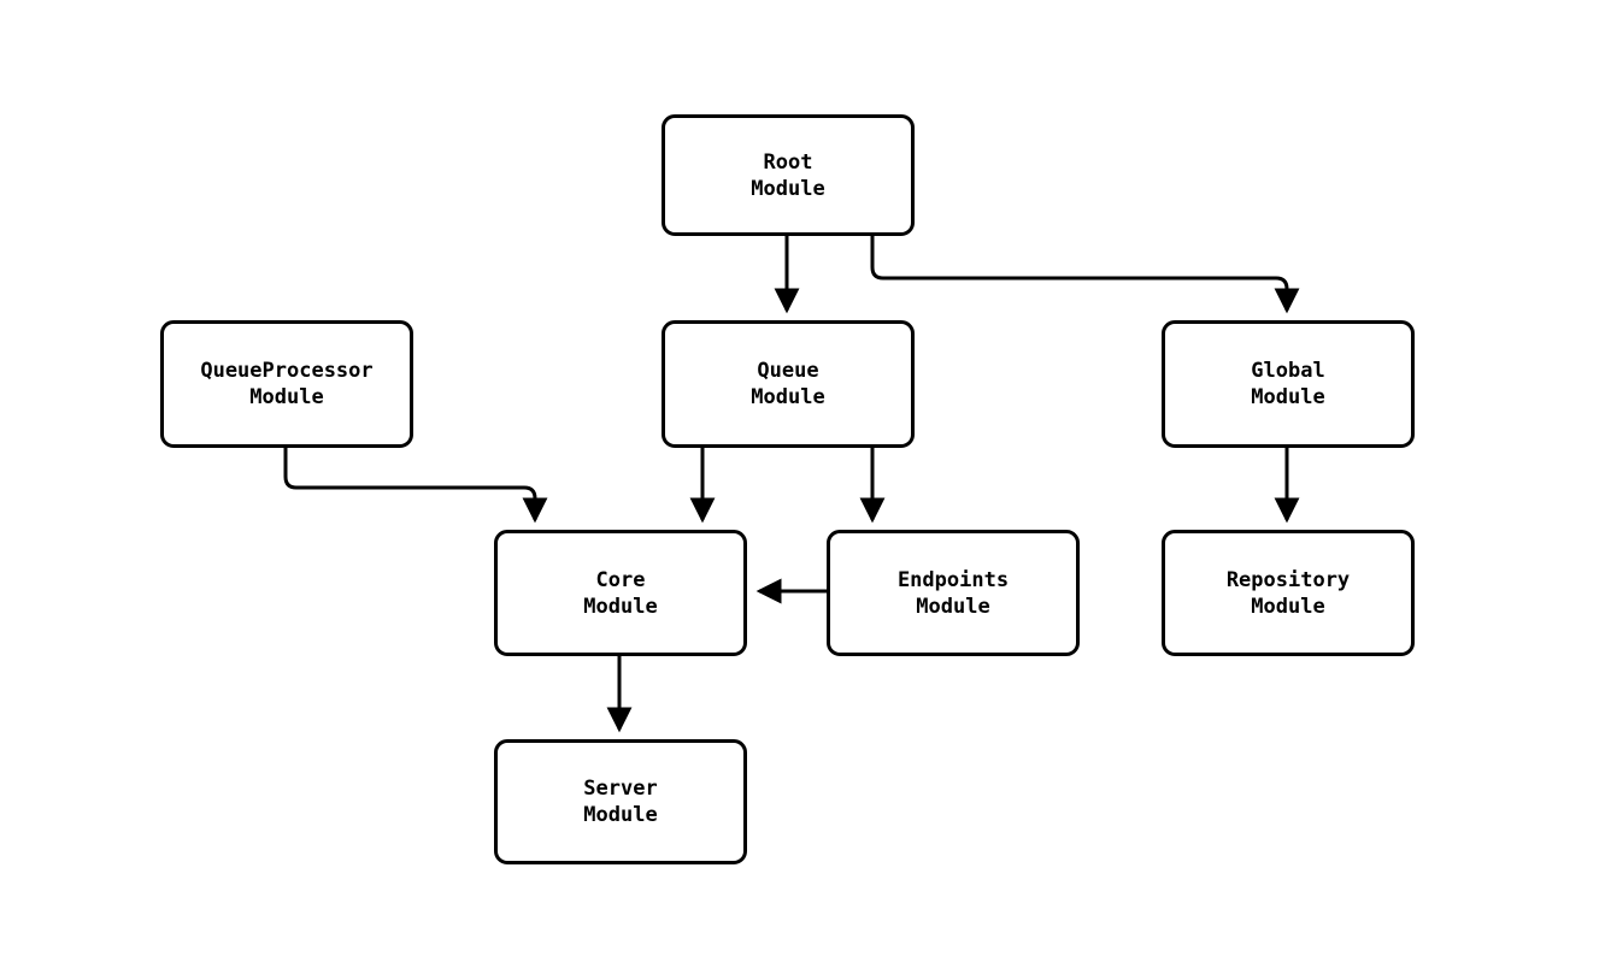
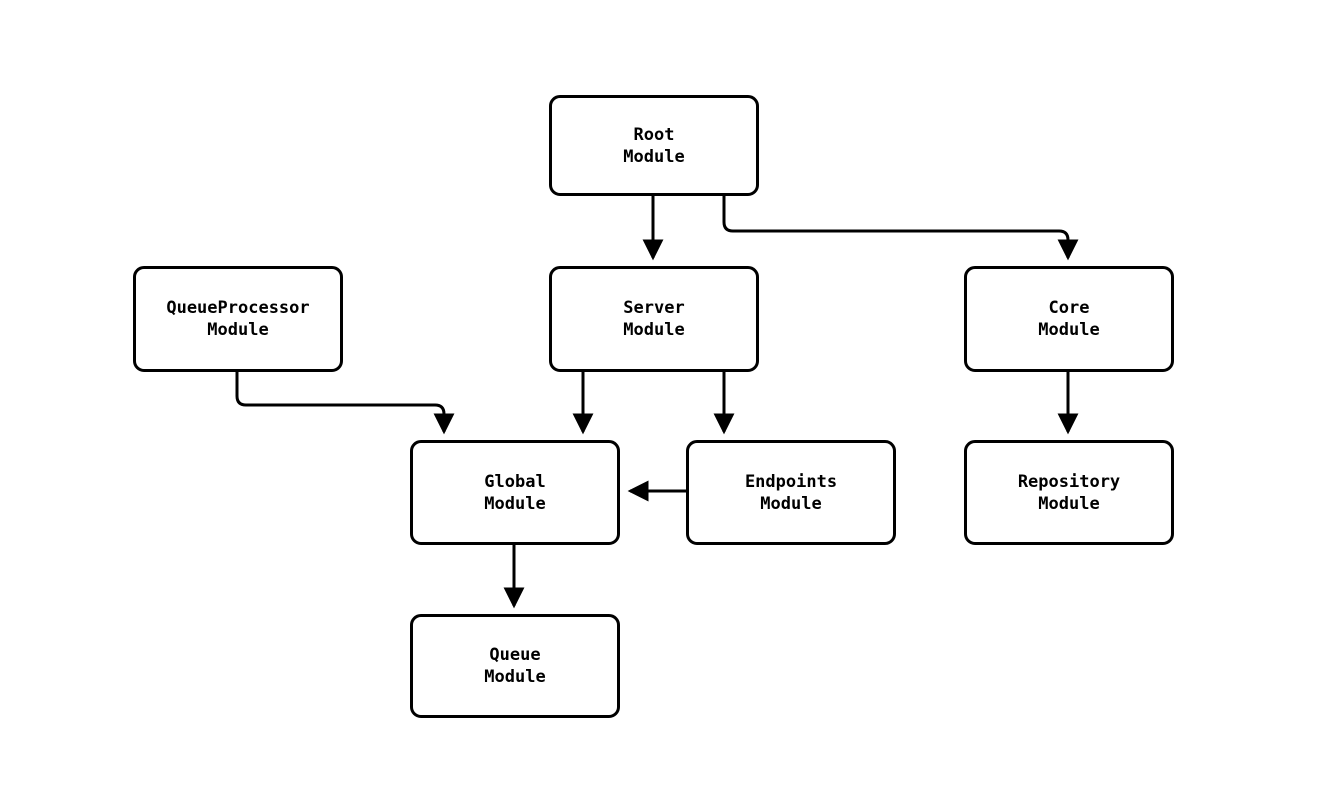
  Root
  Module
  QueueProcessor
  Module
- Queue
+ Server
  Module
- Global
+ Core
  Module
- Core
+ Global
  Module
  Endpoints
  Module
  Repository
  Module
- Server
+ Queue
  Module
